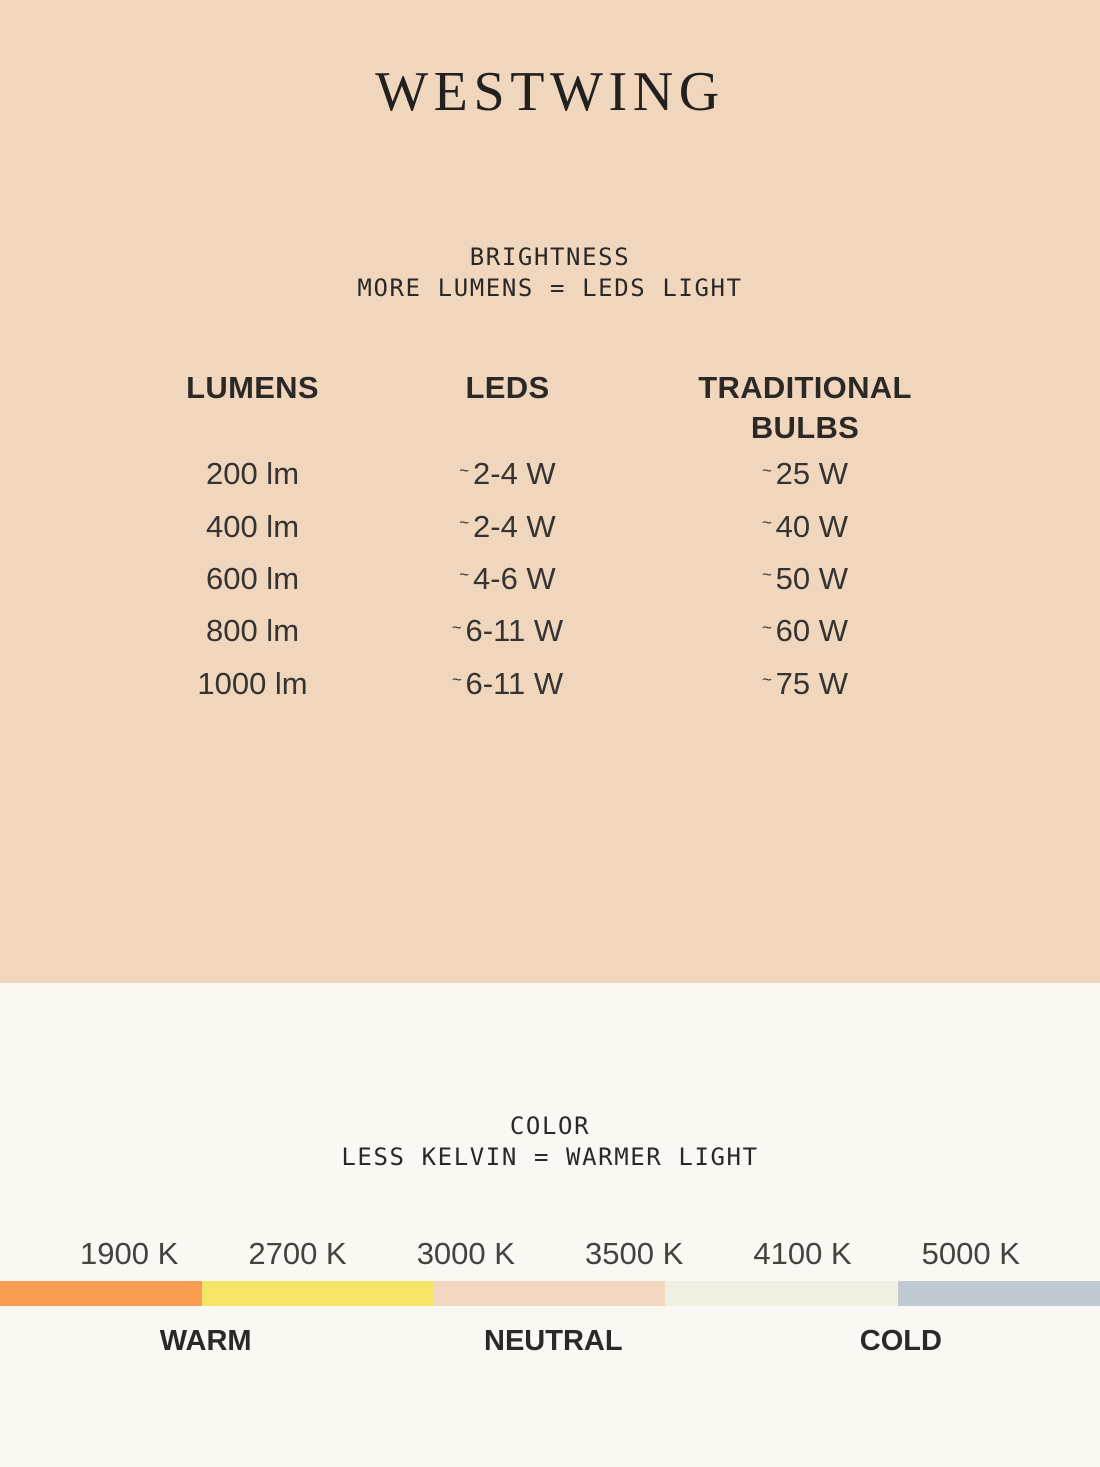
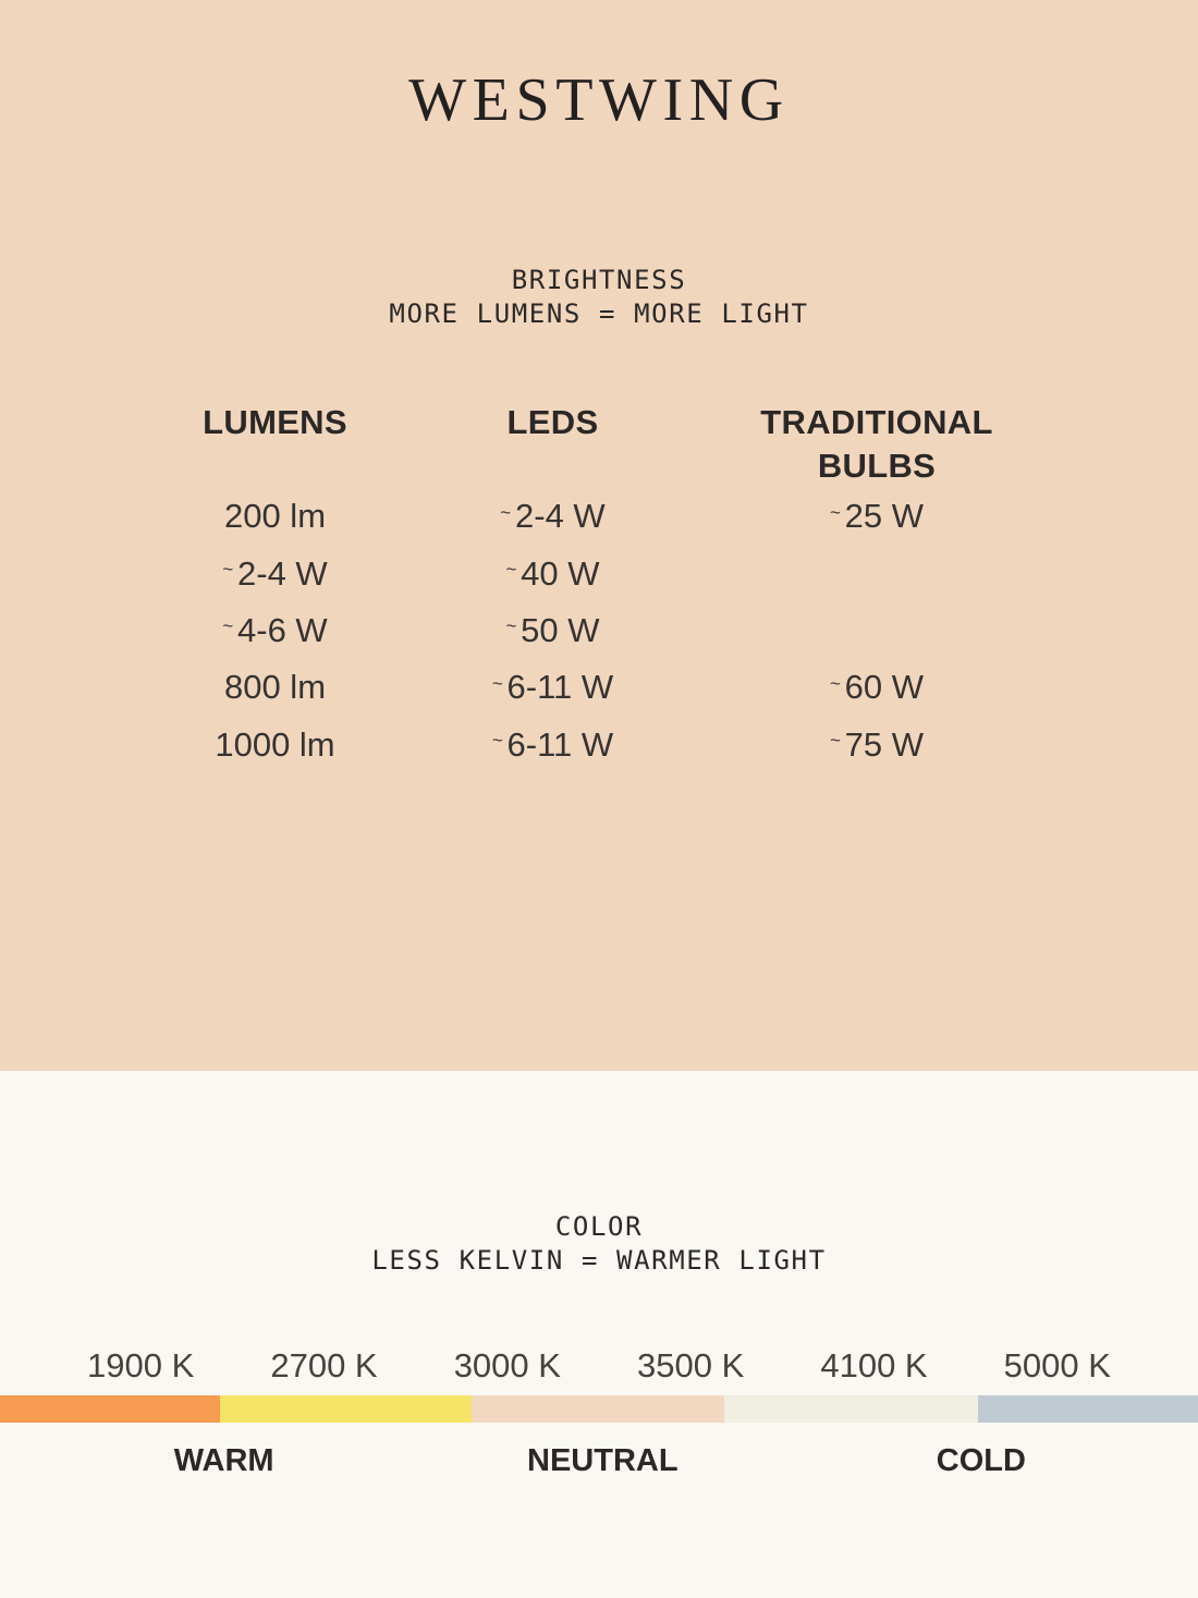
  WESTWING
  BRIGHTNESS
- MORE LUMENS = LEDS LIGHT
+ MORE LUMENS = MORE LIGHT
  LUMENS
  LEDS
  TRADITIONAL BULBS
  200 lm
  ~ 2-4 W
  ~ 25 W
- 400 lm
  ~ 2-4 W
  ~ 40 W
- 600 lm
  ~ 4-6 W
  ~ 50 W
  800 lm
  ~ 6-11 W
  ~ 60 W
  1000 lm
  ~ 6-11 W
  ~ 75 W
  COLOR
  LESS KELVIN = WARMER LIGHT
  1900 K
  2700 K
  3000 K
  3500 K
  4100 K
  5000 K
  WARM
  NEUTRAL
  COLD
